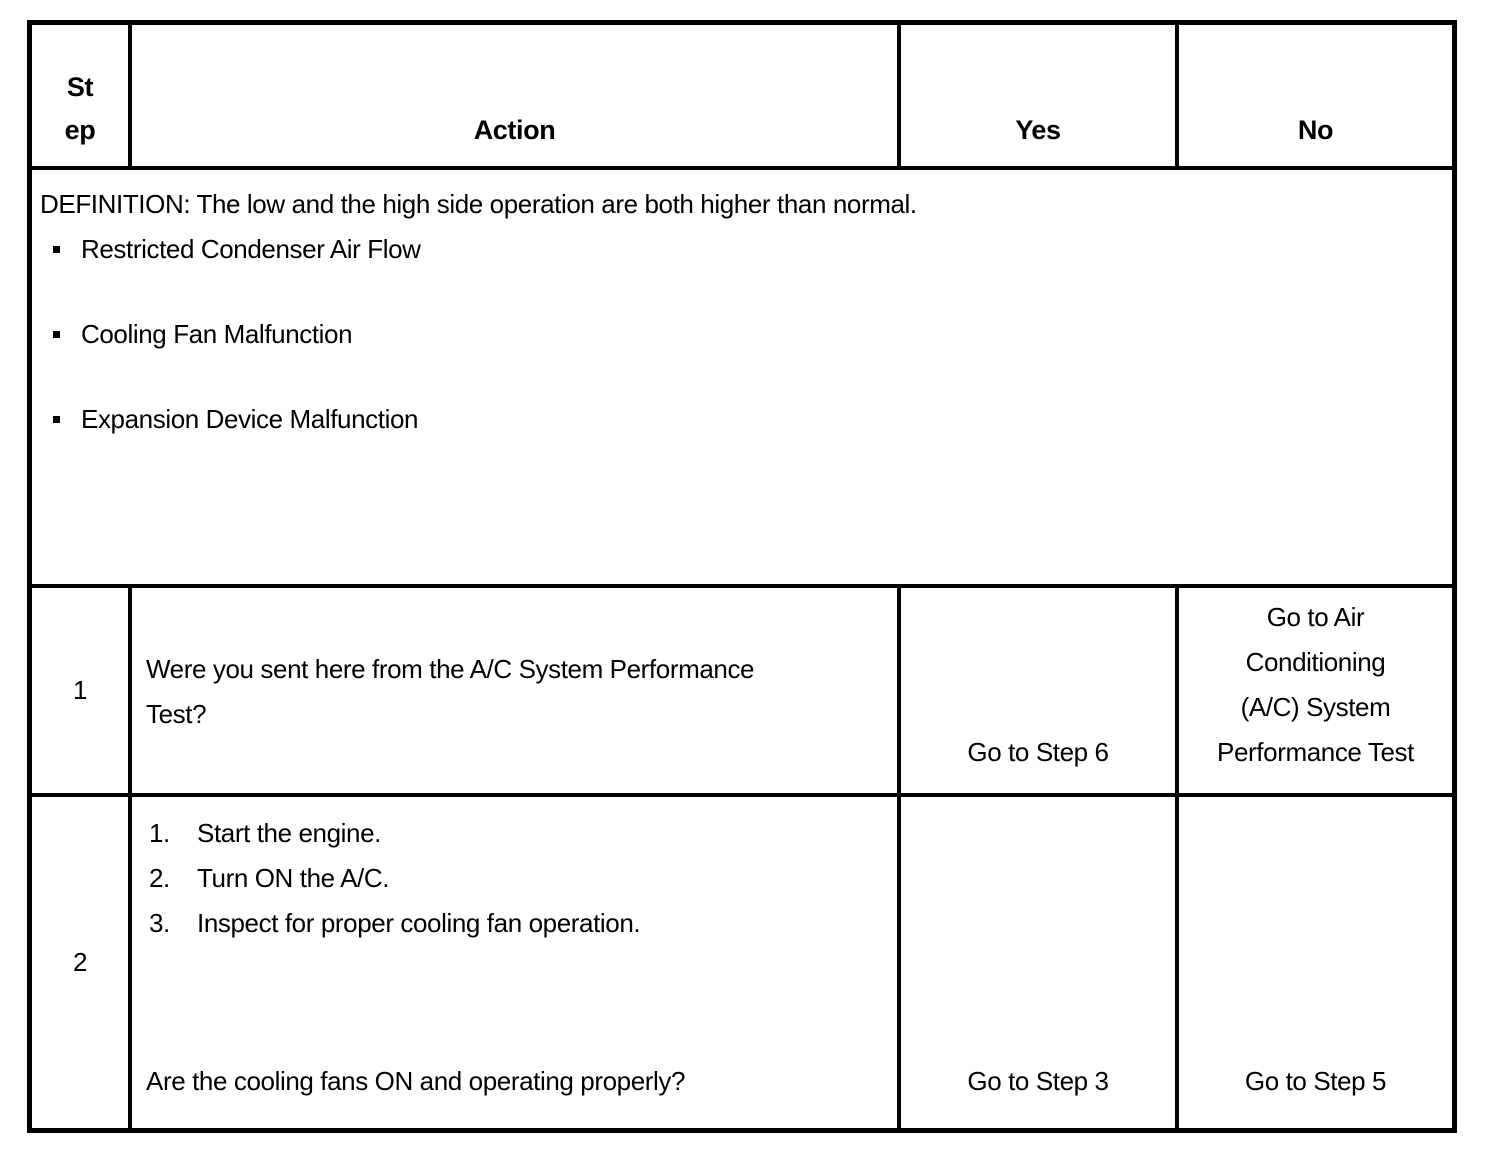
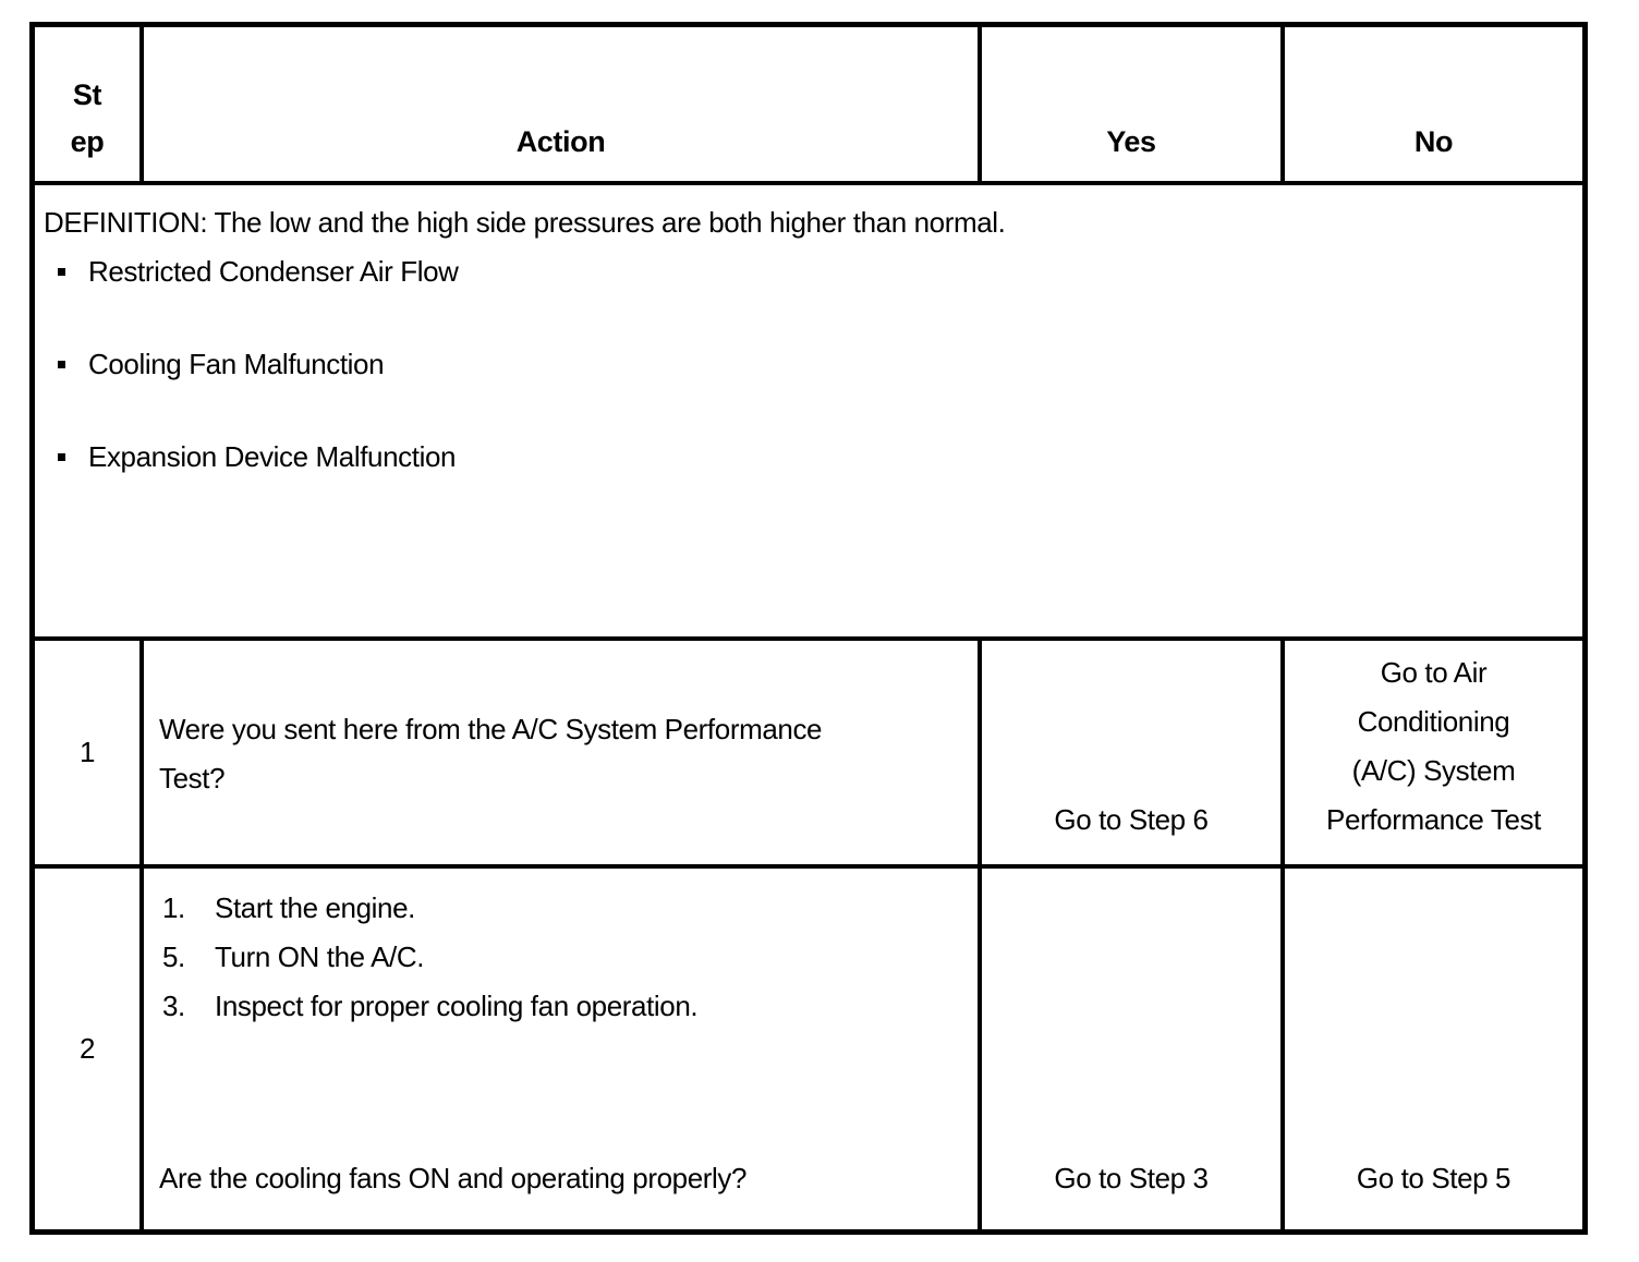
  St
  ep
  Action
  Yes
  No
- DEFINITION: The low and the high side operation are both higher than normal.
+ DEFINITION: The low and the high side pressures are both higher than normal.
  Restricted Condenser Air Flow
  Cooling Fan Malfunction
  Expansion Device Malfunction
  1
  Were you sent here from the A/C System Performance
  Test?
  Go to Step 6
  Go to Air
  Conditioning
  (A/C) System
  Performance Test
  2
  1.
  Start the engine.
- 2.
+ 5.
  Turn ON the A/C.
  3.
  Inspect for proper cooling fan operation.
  Are the cooling fans ON and operating properly?
  Go to Step 3
  Go to Step 5
